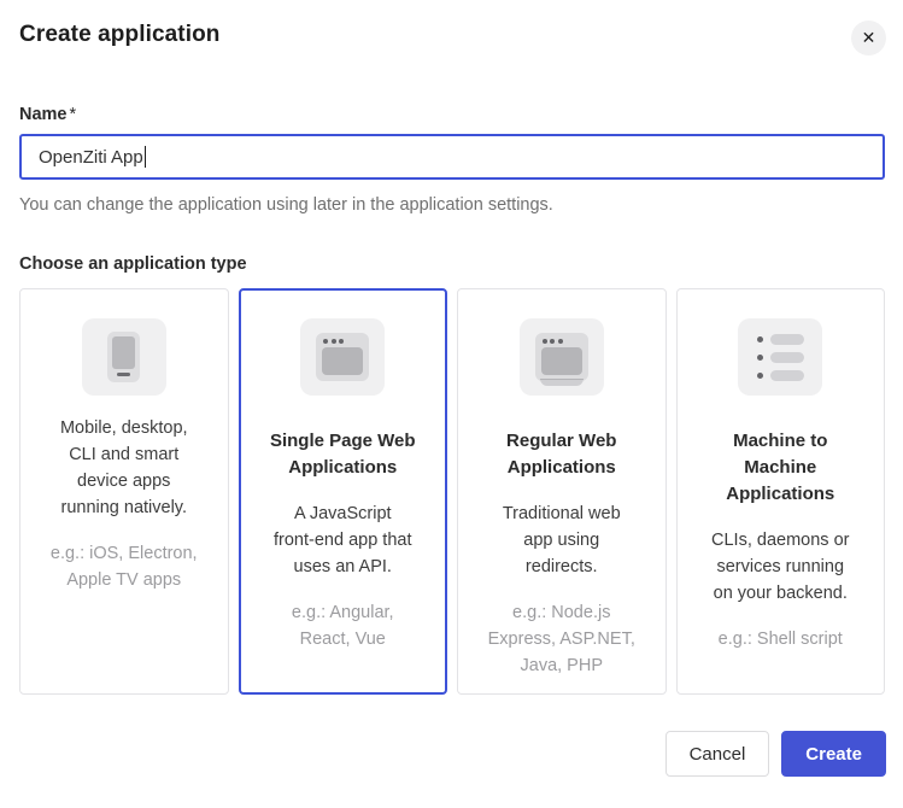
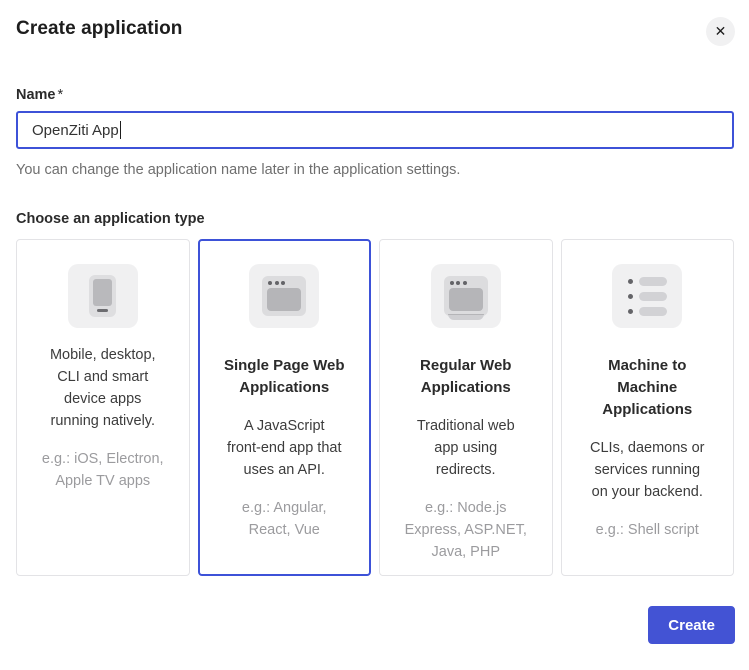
  Create application
  ✕
  Name *
  OpenZiti App
- You can change the application using later in the application settings.
+ You can change the application name later in the application settings.
  Choose an application type
  Mobile, desktop,
  CLI and smart
  device apps
  running natively.
  e.g.: iOS, Electron,
  Apple TV apps
  Single Page Web
  Applications
  A JavaScript
  front-end app that
  uses an API.
  e.g.: Angular,
  React, Vue
  Regular Web
  Applications
  Traditional web
  app using
  redirects.
  e.g.: Node.js
  Express, ASP.NET,
  Java, PHP
  Machine to
  Machine
  Applications
  CLIs, daemons or
  services running
  on your backend.
  e.g.: Shell script
- Cancel
  Create
